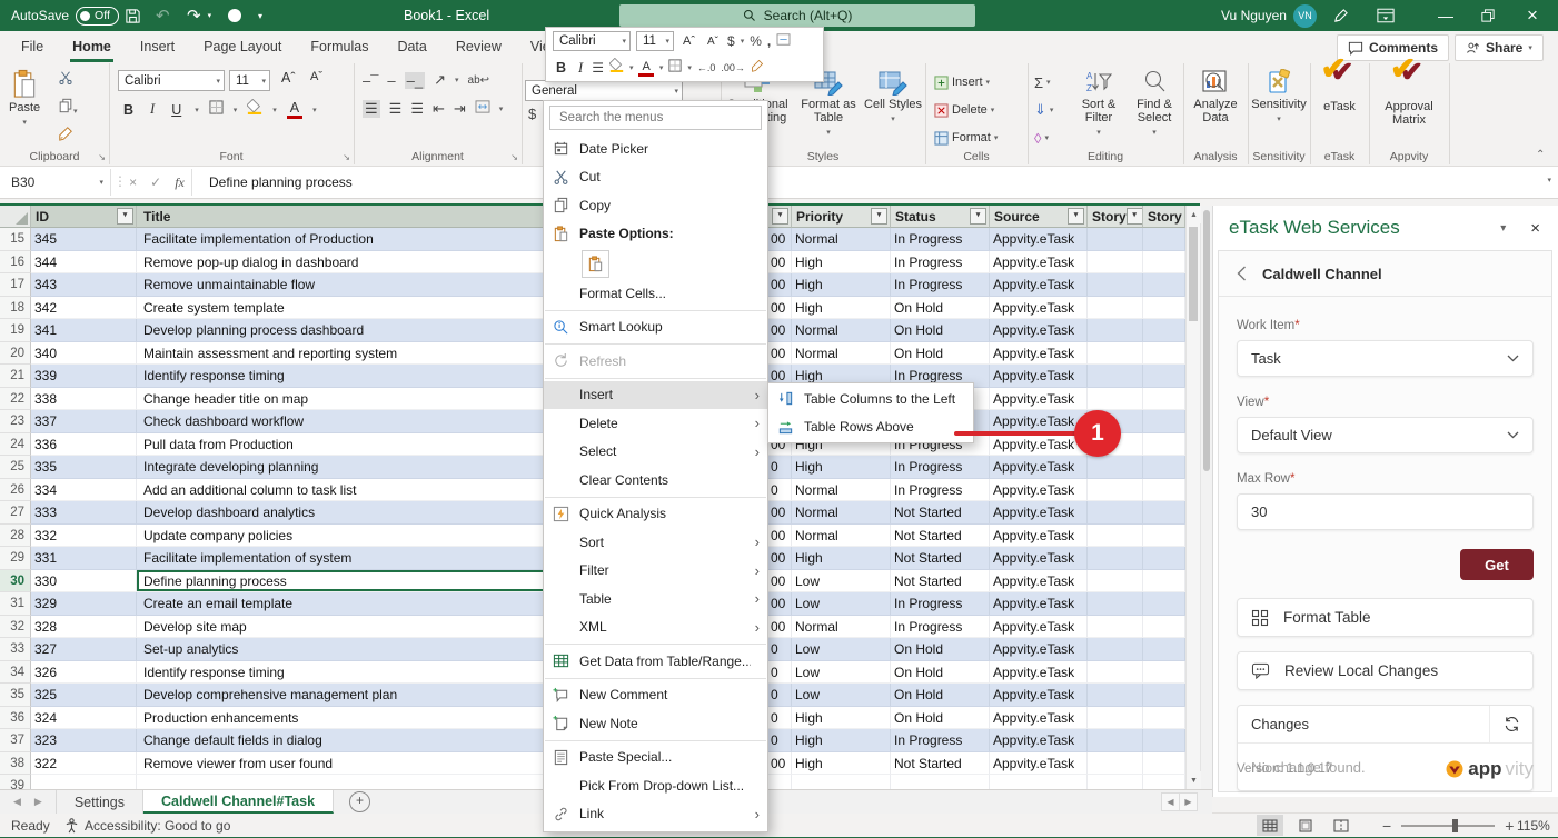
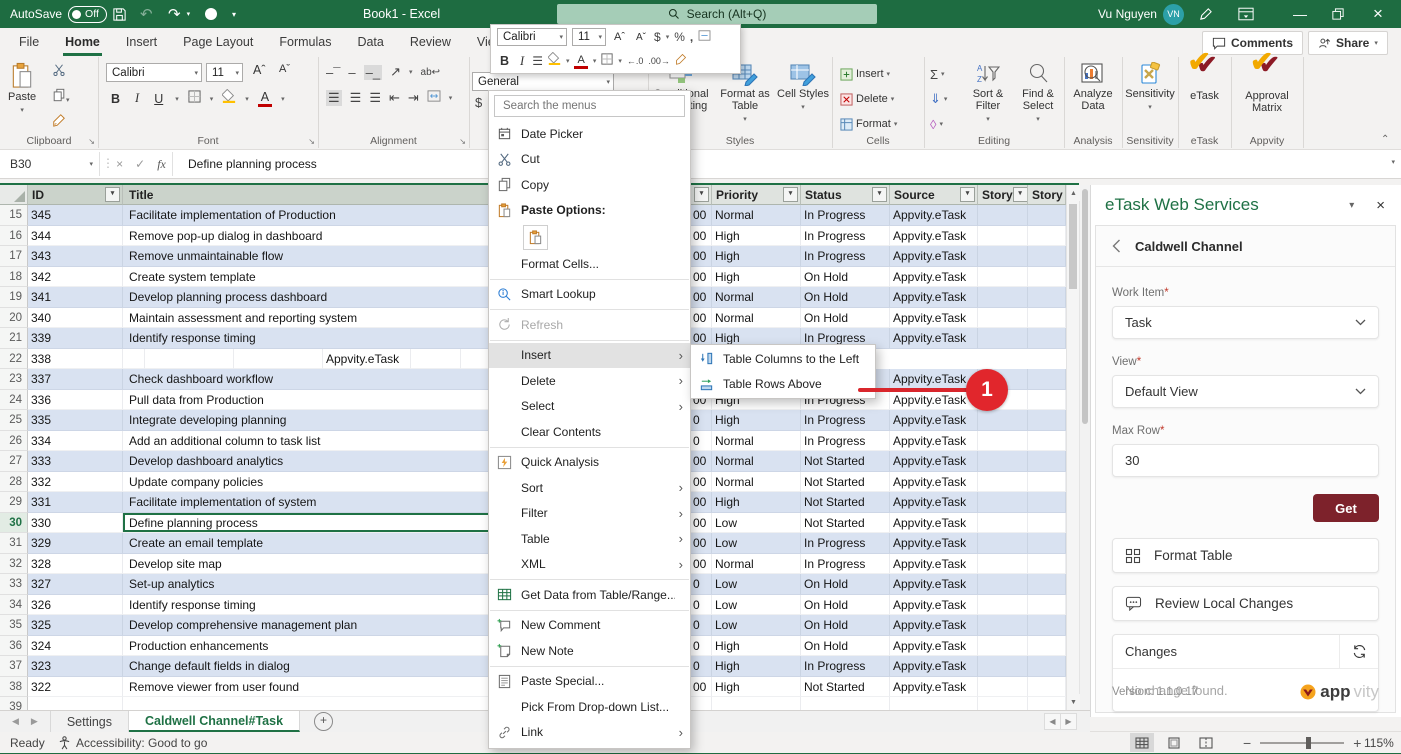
  AutoSave
  Off
  ↶
  ↷
  ▾
  Book1 - Excel
  Search (Alt+Q)
  Vu Nguyen
  VN
  —
  ×
  File
  Home
  Insert
  Page Layout
  Formulas
  Data
  Review
  Comments
  Share
  Paste
  Clipboard
  ↘
  Calibri
  11
  Aˆ
  Aˇ
  B
  I
  U
  A
  Font
  ↘
  ‒¯
  –
  –_
  ↗
  ab↩
  ☰
  ☰
  ☰
  ⇤
  ⇥
  Alignment
  ↘
  General
  $
  Format as Table
  Cell Styles
  Styles
  Insert
  Delete
  Format
  Cells
  Σ
  ⇓
  ◊
  A
  Z
  Sort & Filter
  Find & Select
  Editing
  Analyze Data
  Analysis
  Sensitivity
  Sensitivity
  ✔
  ✔
  eTask
  eTask
  ✔
  ✔
  Approval Matrix
  Appvity
  ⌃
  B30
  ⋮
  ×
  ✓
  fx
  Define planning process
  ID
  Title
  Priority
  Status
  Source
  Story
  Story
  15
  345
  Facilitate implementation of Production
  00
  Normal
  In Progress
  Appvity.eTask
  16
  344
  Remove pop-up dialog in dashboard
  00
  High
  In Progress
  Appvity.eTask
  17
  343
  Remove unmaintainable flow
  00
  High
  In Progress
  Appvity.eTask
  18
  342
  Create system template
  00
  High
  On Hold
  Appvity.eTask
  19
  341
  Develop planning process dashboard
  00
  Normal
  On Hold
  Appvity.eTask
  20
  340
  Maintain assessment and reporting system
  00
  Normal
  On Hold
  Appvity.eTask
  21
  339
  Identify response timing
  00
  High
  In Progress
  Appvity.eTask
  22
  338
- Change header title on map
  Appvity.eTask
  23
  337
  Check dashboard workflow
  Appvity.eTask
  24
  336
  Pull data from Production
  00
  High
  In Progress
  Appvity.eTask
  25
  335
  Integrate developing planning
  0
  High
  In Progress
  Appvity.eTask
  26
  334
  Add an additional column to task list
  0
  Normal
  In Progress
  Appvity.eTask
  27
  333
  Develop dashboard analytics
  00
  Normal
  Not Started
  Appvity.eTask
  28
  332
  Update company policies
  00
  Normal
  Not Started
  Appvity.eTask
  29
  331
  Facilitate implementation of system
  00
  High
  Not Started
  Appvity.eTask
  30
  330
  Define planning process
  00
  Low
  Not Started
  Appvity.eTask
  31
  329
  Create an email template
  00
  Low
  In Progress
  Appvity.eTask
  32
  328
  Develop site map
  00
  Normal
  In Progress
  Appvity.eTask
  33
  327
  Set-up analytics
  0
  Low
  On Hold
  Appvity.eTask
  34
  326
  Identify response timing
  0
  Low
  On Hold
  Appvity.eTask
  35
  325
  Develop comprehensive management plan
  0
  Low
  On Hold
  Appvity.eTask
  36
  324
  Production enhancements
  0
  High
  On Hold
  Appvity.eTask
  37
  323
  Change default fields in dialog
  0
  High
  In Progress
  Appvity.eTask
  38
  322
  Remove viewer from user found
  00
  High
  Not Started
  Appvity.eTask
  39
  ◀
  ▶
  Settings
  Caldwell Channel#Task
  +
  ◀
  ▶
  Ready
  Accessibility: Good to go
  −
  +
  115%
  eTask Web Services
  ▾
  ×
  Caldwell Channel
  Work Item*
  Task
  View*
  Default View
  Max Row*
  30
  Get
  Format Table
  Review Local Changes
  Changes
  No change found.
  Version: 1.1.0.17
  app
  vity
  Calibri
  11
  Aˆ
  Aˇ
  $
  %
  ,
  B
  I
  ☰
  A
  ←.0
  .00→
  Search the menus
  Date Picker
  Cut
  Copy
  Paste Options:
  Format Cells...
  Smart Lookup
  Refresh
  Insert
  ›
  Delete
  ›
  Select
  ›
  Clear Contents
  Quick Analysis
  Sort
  ›
  Filter
  ›
  Table
  ›
  XML
  ›
  Get Data from Table/Range..
  New Comment
  New Note
  Paste Special...
  Pick From Drop-down List...
  Link
  ›
  Table Columns to the Left
  Table Rows Above
  1
